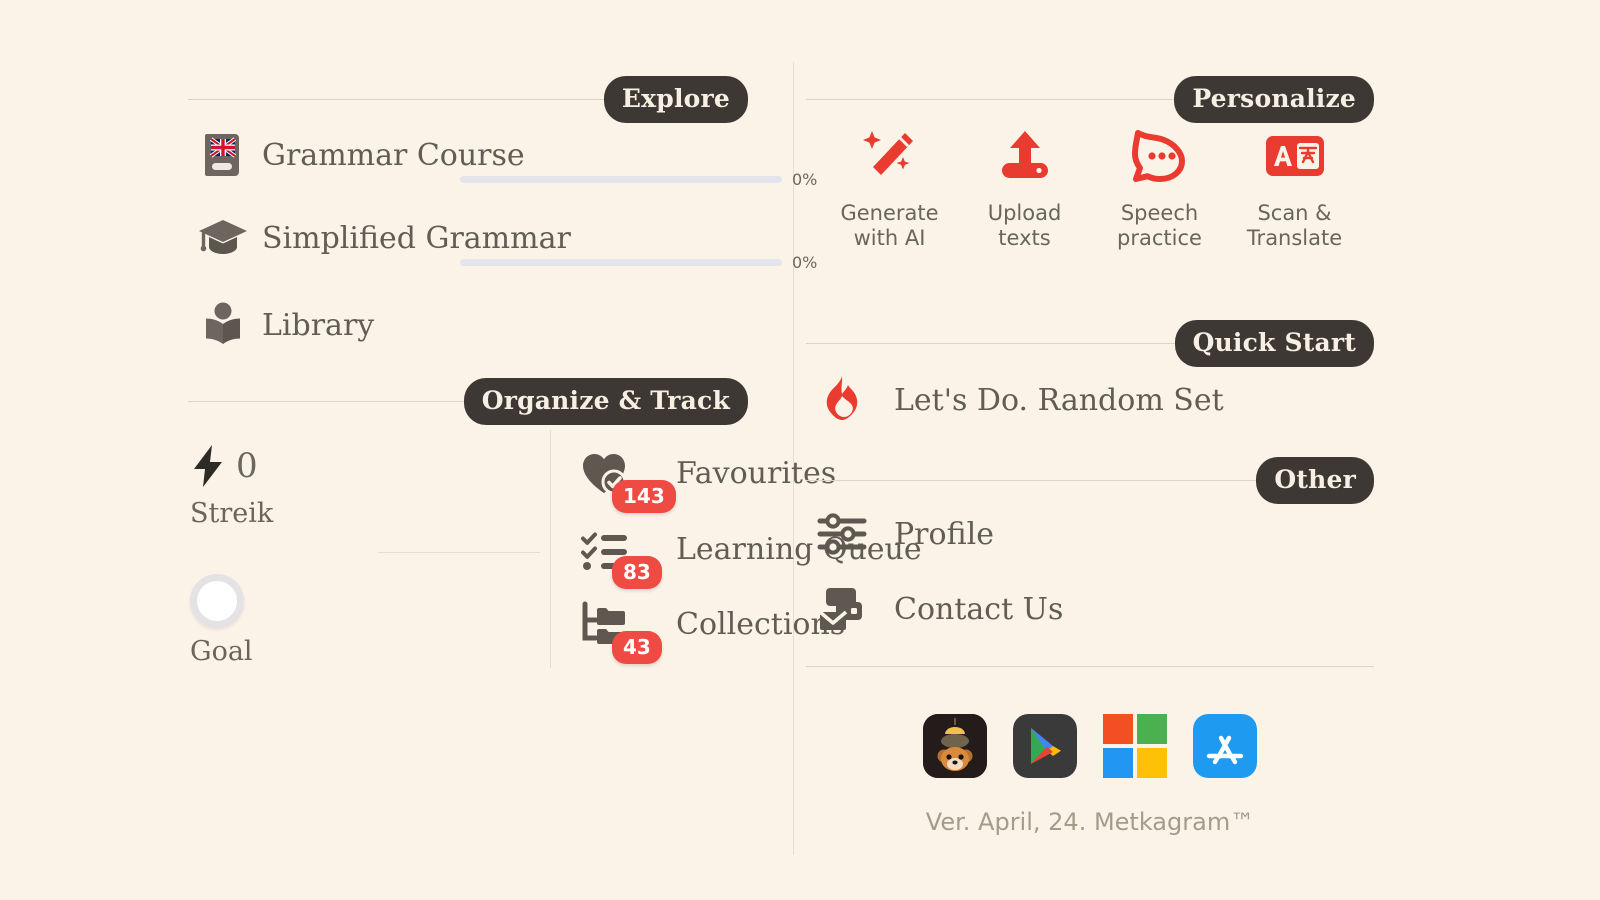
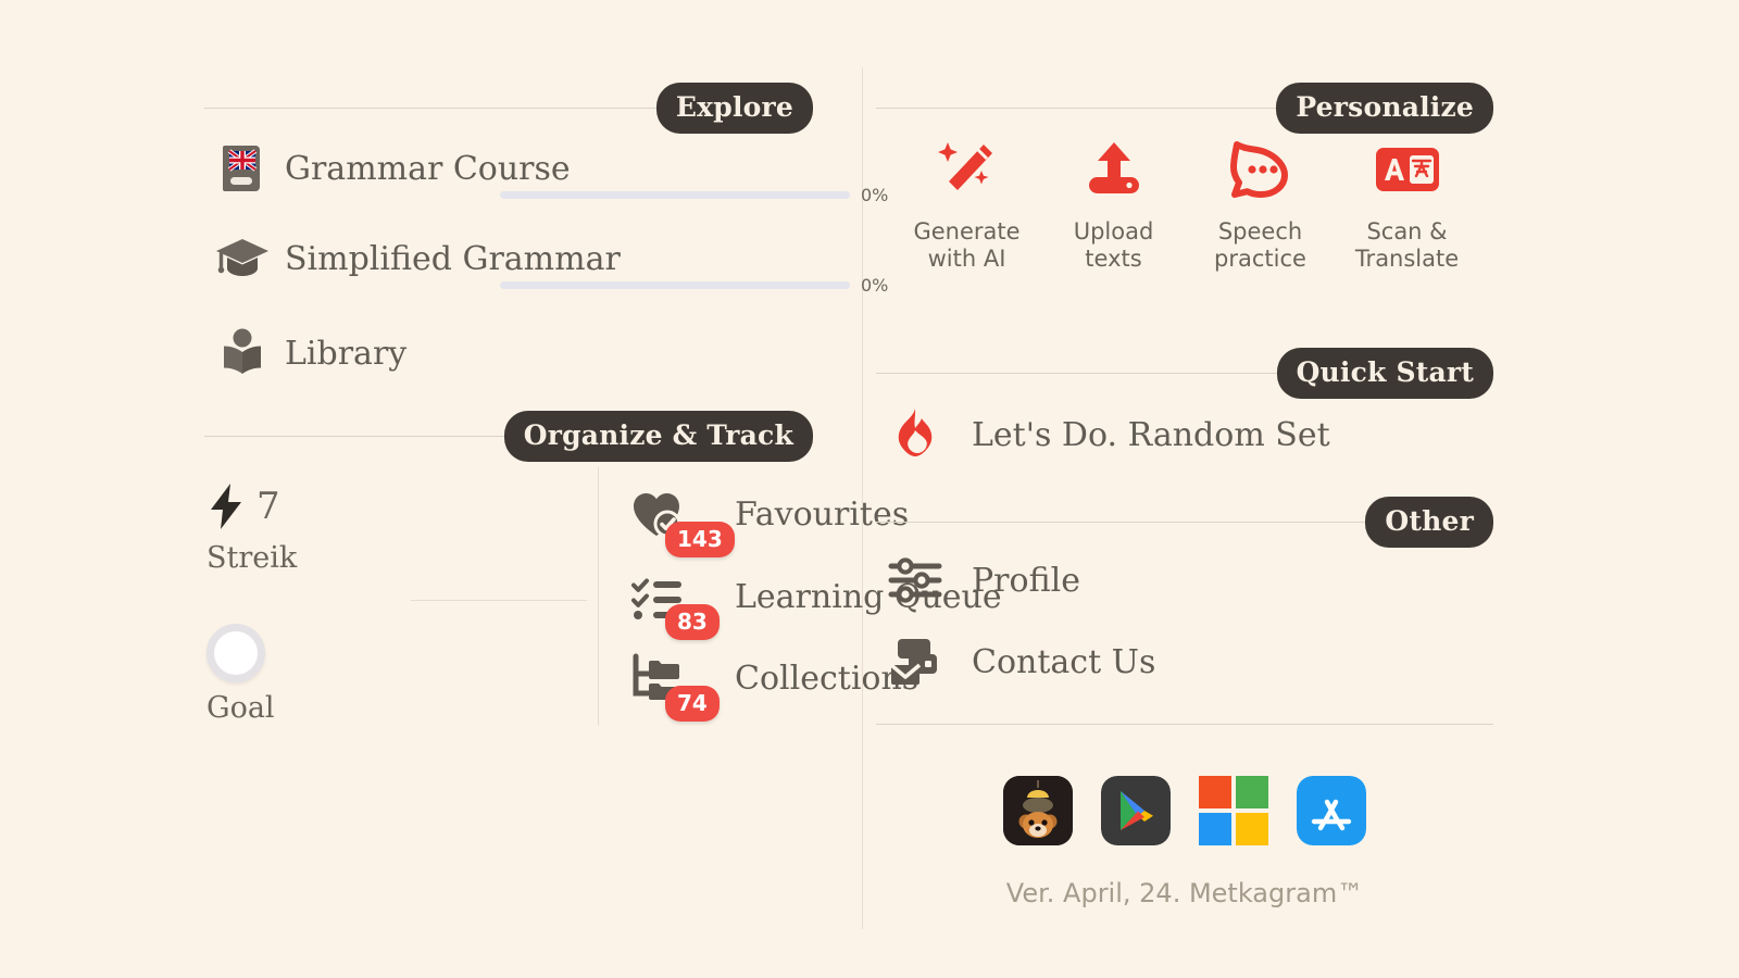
  Explore
  Grammar Course
  0%
  Simplified Grammar
  0%
  Library
  Organize & Track
- 0
+ 7
  Streik
  Goal
  Favourites
  143
  Learningeue
  83
  Collectio
- 43
+ 74
  Personalize
  Generate
  with AI
  Upload
  texts
  Speech
  practice
  Scan &
  Translate
  Quick Start
  Let's Do. Random Set
  Other
  Profile
  Contact Us
  Ver. April, 24. Metkagram™
